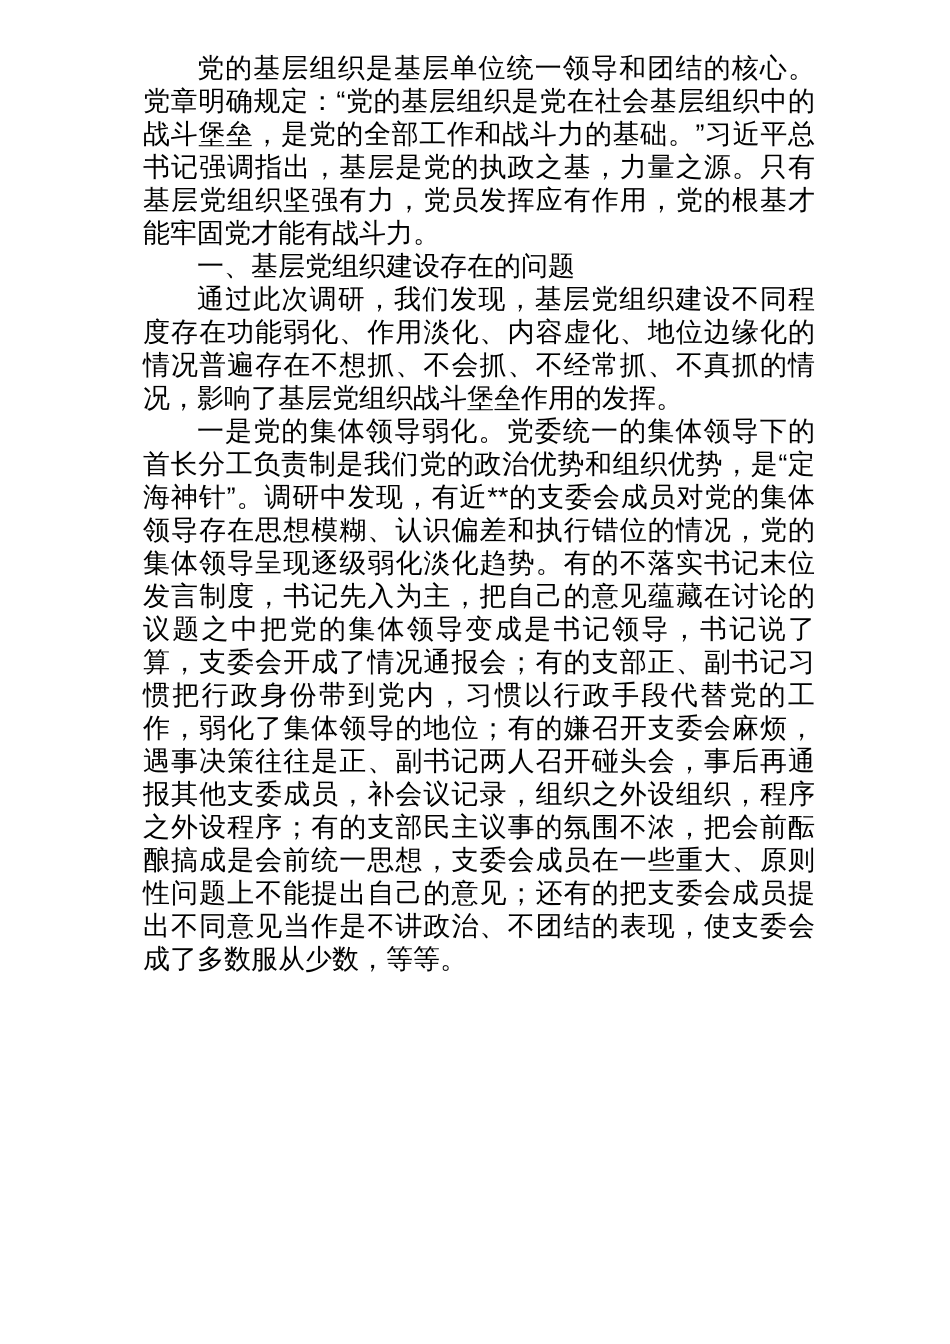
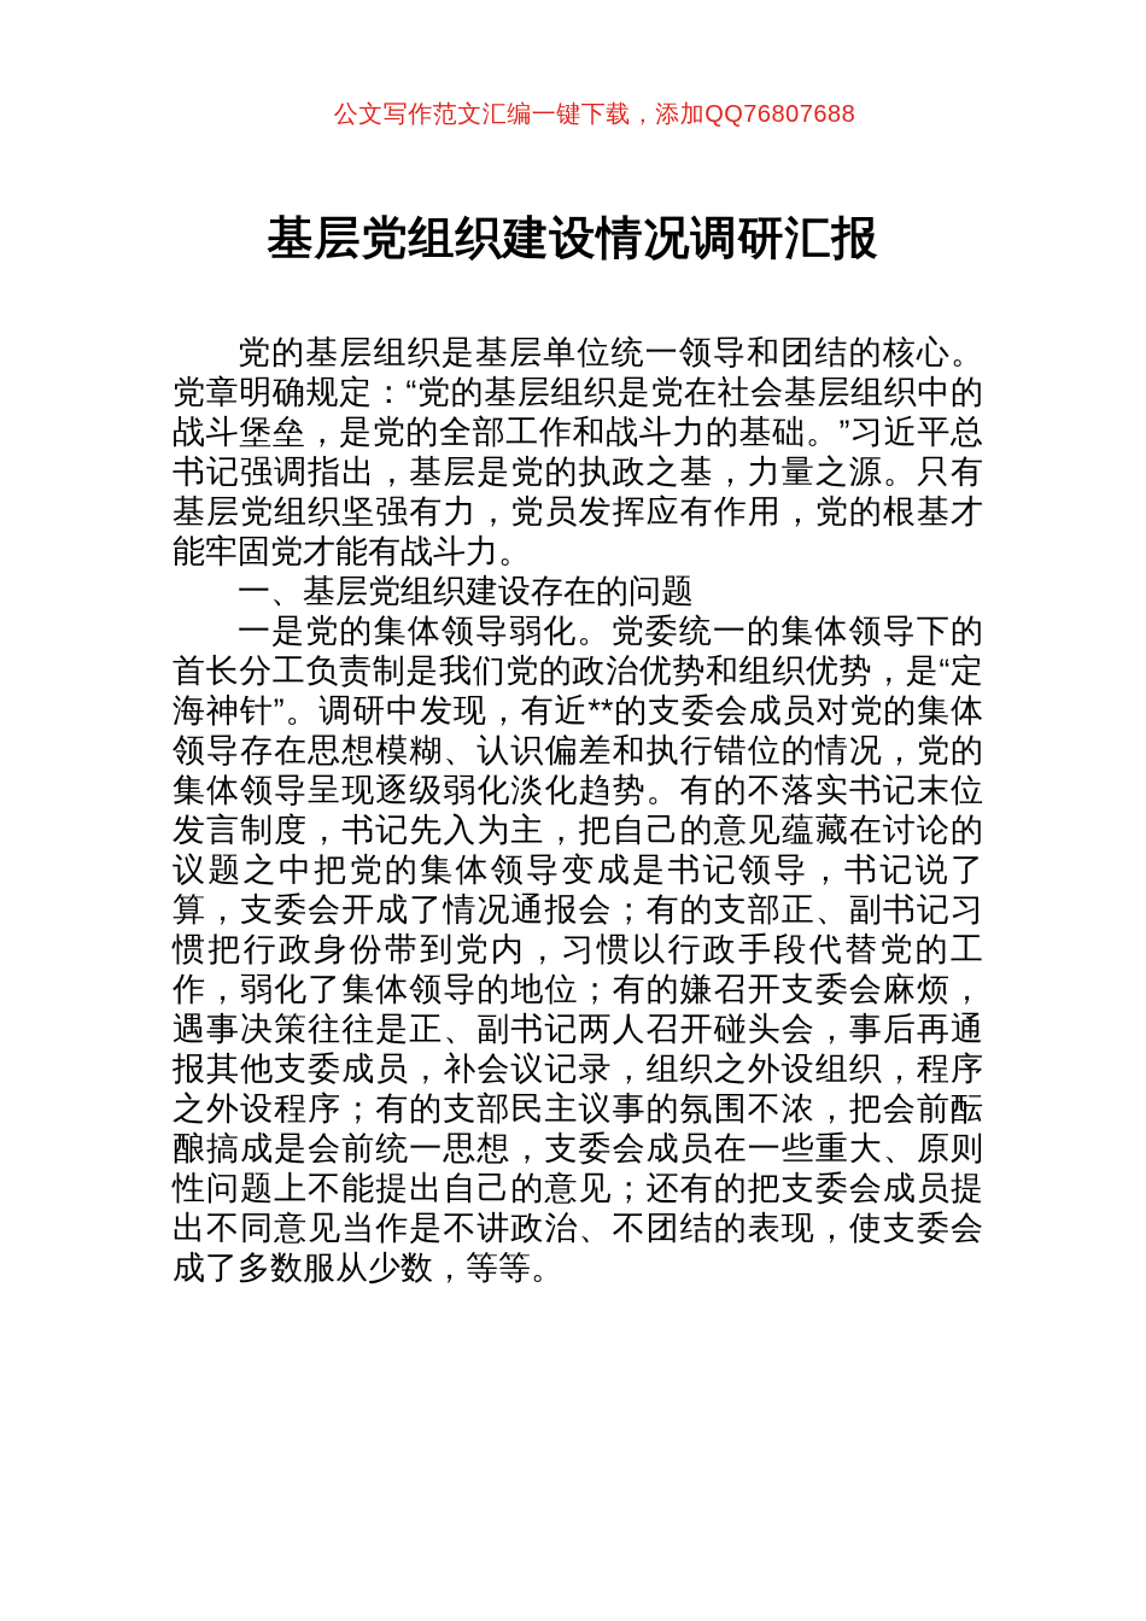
+ 公文写作范文汇编一键下载，添加QQ76807688
+ 基层党组织建设情况调研汇报
  党的基层组织是基层单位统一领导和团结的核心。党章明确规定：“党的基层组织是党在社会基层组织中的战斗堡垒，是党的全部工作和战斗力的基础。”习近平总书记强调指出，基层是党的执政之基，力量之源。只有基层党组织坚强有力，党员发挥应有作用，党的根基才能牢固党才能有战斗力。
  一、基层党组织建设存在的问题
- 通过此次调研，我们发现，基层党组织建设不同程度存在功能弱化、作用淡化、内容虚化、地位边缘化的情况普遍存在不想抓、不会抓、不经常抓、不真抓的情况，影响了基层党组织战斗堡垒作用的发挥。
  一是党的集体领导弱化。党委统一的集体领导下的首长分工负责制是我们党的政治优势和组织优势，是“定海神针”。调研中发现，有近**的支委会成员对党的集体领导存在思想模糊、认识偏差和执行错位的情况，党的集体领导呈现逐级弱化淡化趋势。有的不落实书记末位发言制度，书记先入为主，把自己的意见蕴藏在讨论的议题之中把党的集体领导变成是书记领导，书记说了算，支委会开成了情况通报会；有的支部正、副书记习惯把行政身份带到党内，习惯以行政手段代替党的工作，弱化了集体领导的地位；有的嫌召开支委会麻烦，遇事决策往往是正、副书记两人召开碰头会，事后再通报其他支委成员，补会议记录，组织之外设组织，程序之外设程序；有的支部民主议事的氛围不浓，把会前酝酿搞成是会前统一思想，支委会成员在一些重大、原则性问题上不能提出自己的意见；还有的把支委会成员提出不同意见当作是不讲政治、不团结的表现，使支委会成了多数服从少数，等等。
